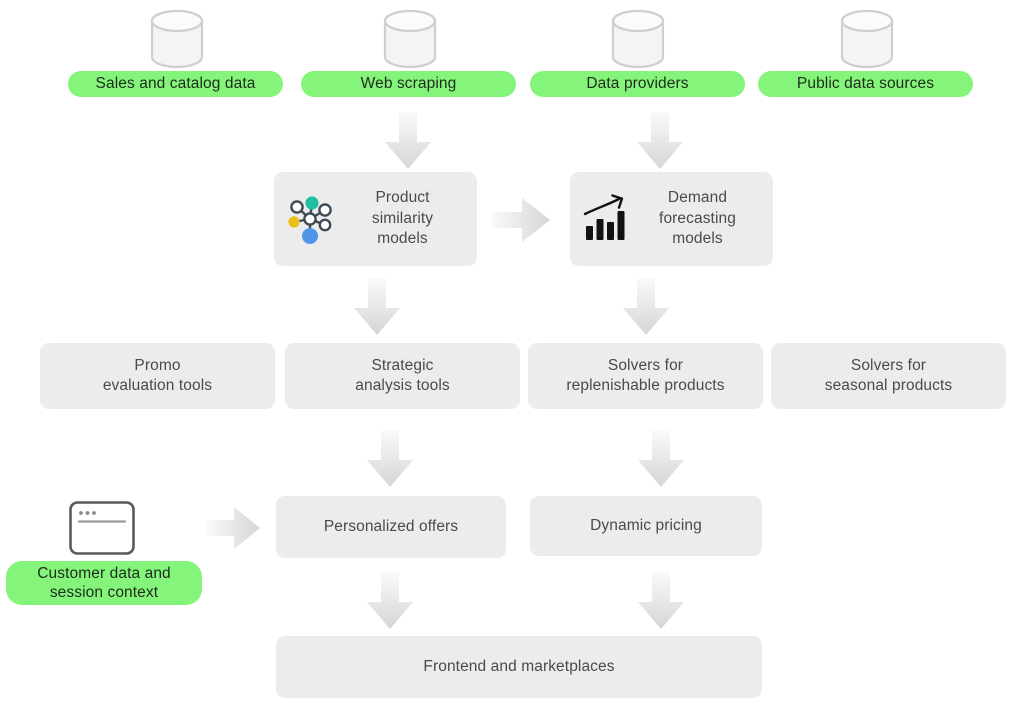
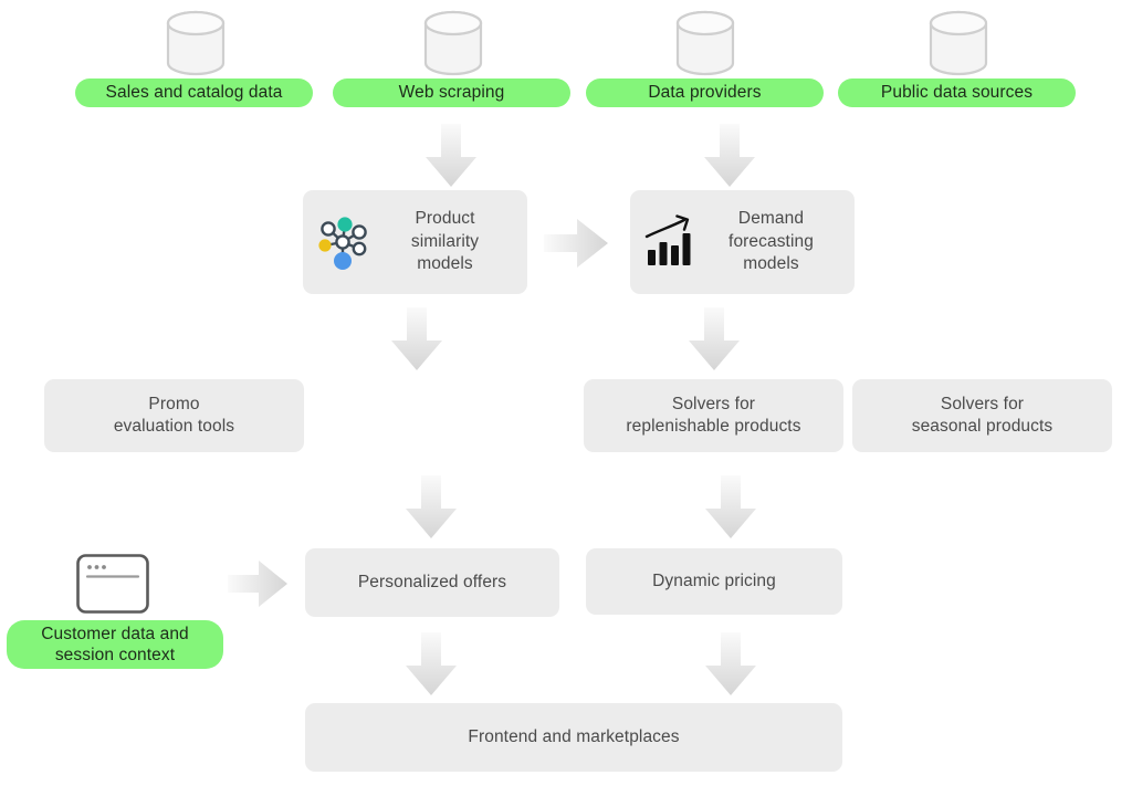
  Sales and catalog data
  Web scraping
  Data providers
  Public data sources
  Product
  similarity
  models
  Demand
  forecasting
  models
  Promo
  evaluation tools
- Strategic
- analysis tools
  Solvers for
  replenishable products
  Solvers for
  seasonal products
  Customer data and
  session context
  Personalized offers
  Dynamic pricing
  Frontend and marketplaces
